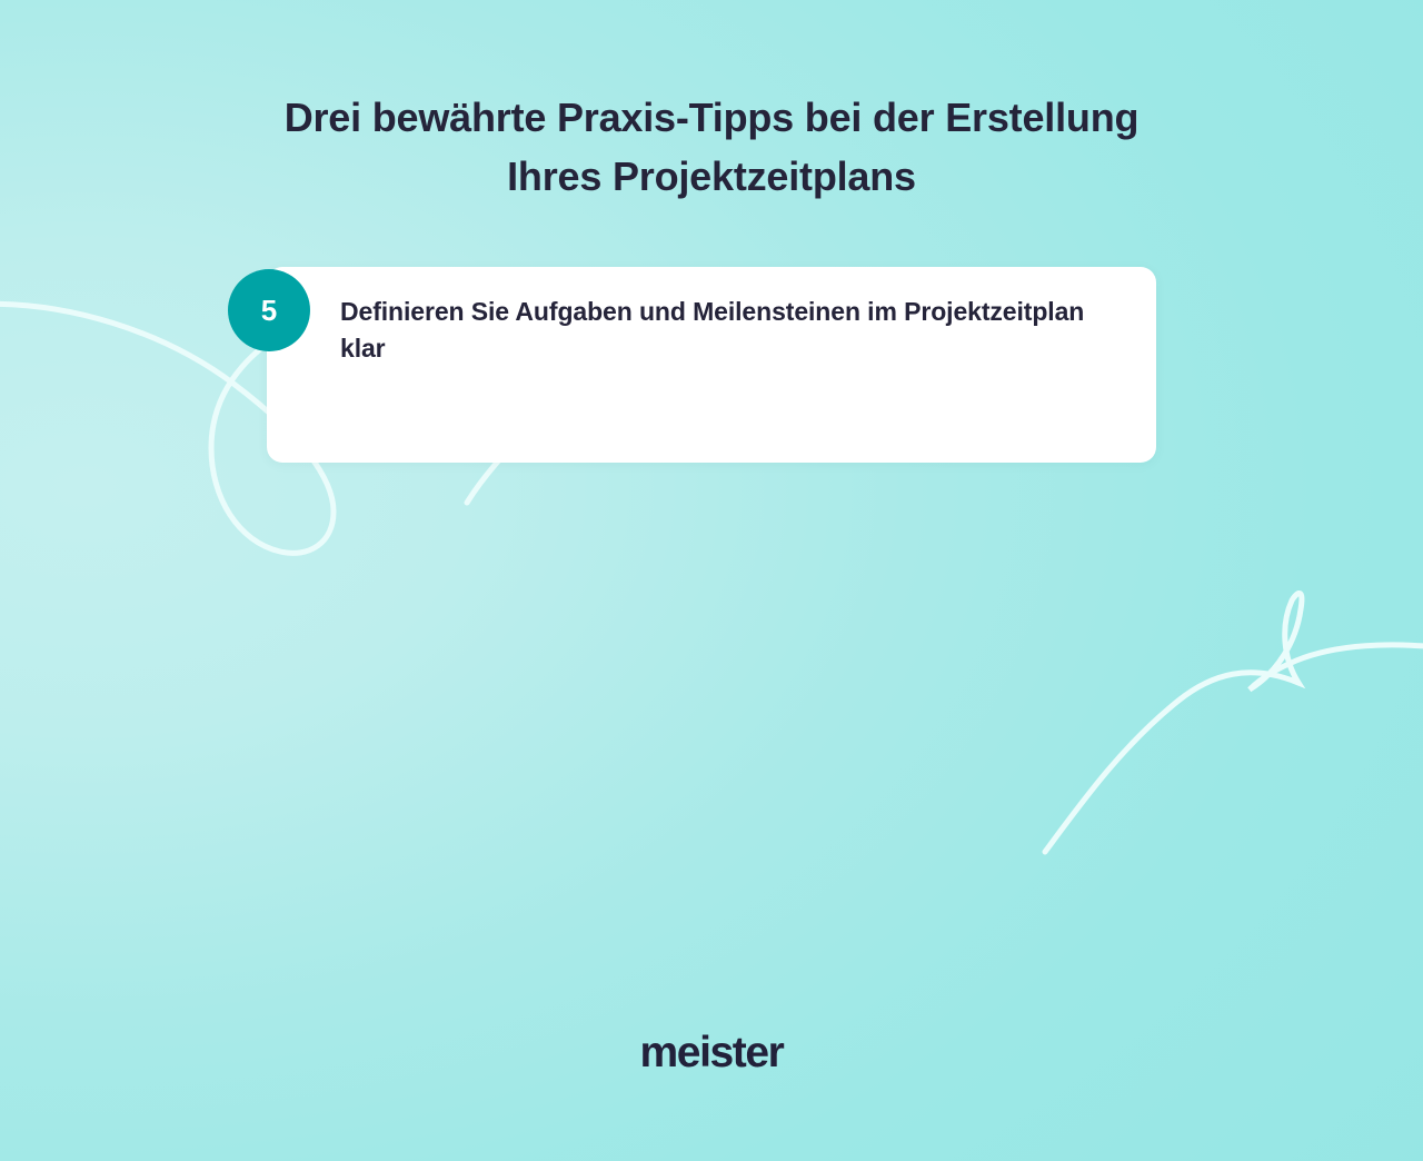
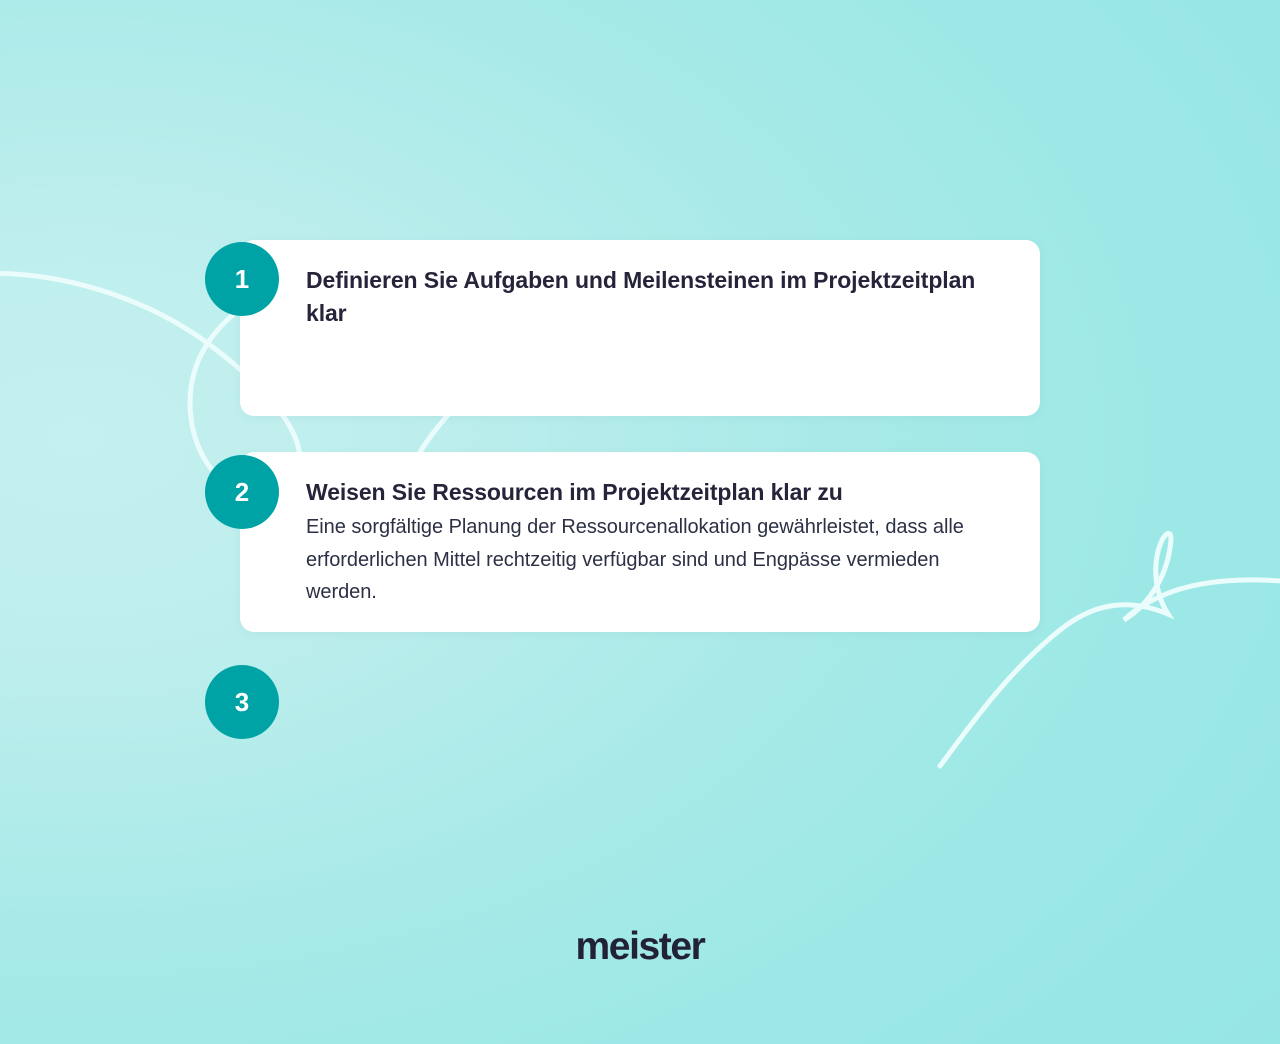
- Drei bewährte Praxis-Tipps bei der Erstellung
- Ihres Projektzeitplans
  Definieren Sie Aufgaben und Meilensteinen im Projektzeitplan klar
- 5
+ 1
+ Weisen Sie Ressourcen im Projektzeitplan klar zu
+ Eine sorgfältige Planung der Ressourcenallokation gewährleistet, dass alle erforderlichen Mittel rechtzeitig verfügbar sind und Engpässe vermieden werden.
+ 2
+ 3
  meister
